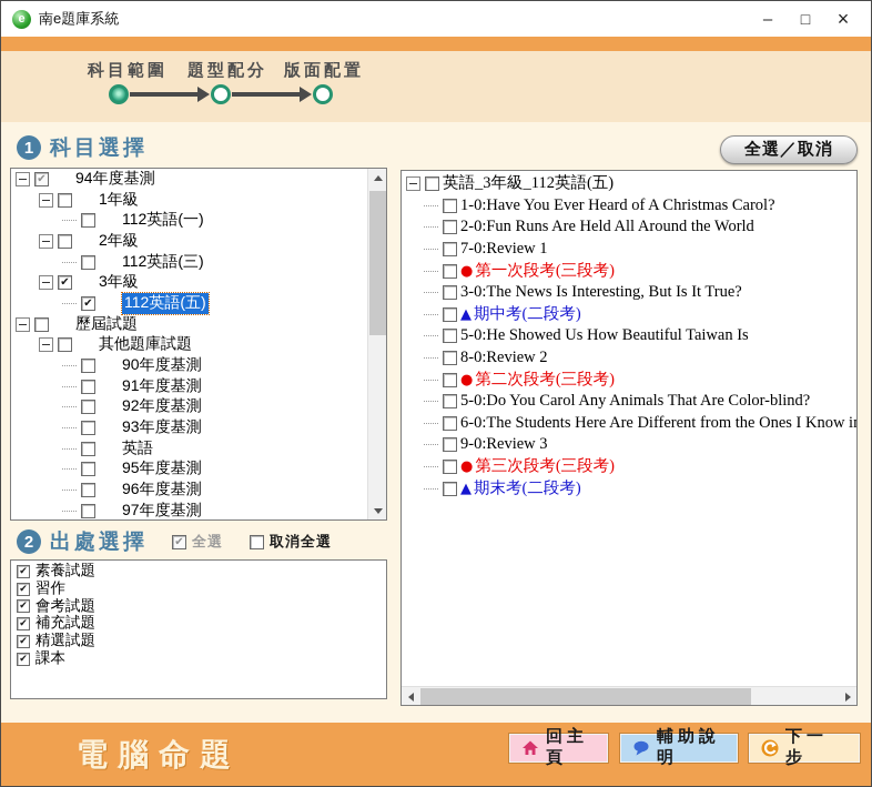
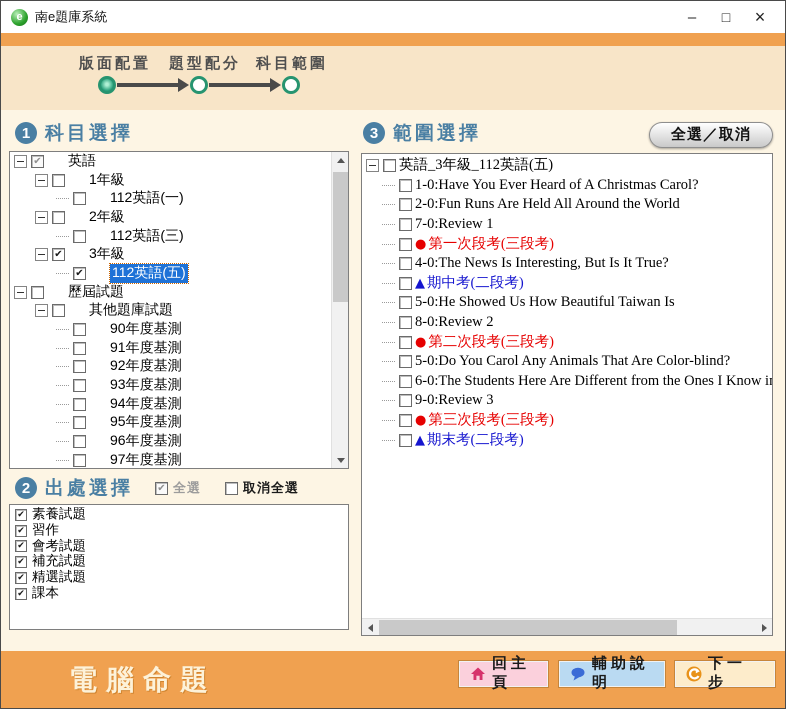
  e
  南e題庫系統
  –
  □
  ×
- 科目範圍
+ 版面配置
  題型配分
- 版面配置
+ 科目範圍
  1
  科目選擇
  ✔
- 94年度基測
+ 英語
  1年級
  112英語(一)
  2年級
  112英語(三)
  ✔
  3年級
  ✔
  112英語(五)
  歷屆試題
  其他題庫試題
  90年度基測
  91年度基測
  92年度基測
  93年度基測
- 英語
+ 94年度基測
  95年度基測
  96年度基測
  97年度基測
  2
  出處選擇
  ✔
  全選
  取消全選
  ✔
  素養試題
  ✔
  習作
  ✔
  會考試題
  ✔
  補充試題
  ✔
  精選試題
  ✔
  課本
+ 3
+ 範圍選擇
  全選／取消
  英語_3年級_112英語(五)
  1-0:Have You Ever Heard of A Christmas Carol?
  2-0:Fun Runs Are Held All Around the World
  7-0:Review 1
  ● 第一次段考(三段考)
- 3-0:The News Is Interesting, But Is It True?
+ 4-0:The News Is Interesting, But Is It True?
  ▲ 期中考(二段考)
  5-0:He Showed Us How Beautiful Taiwan Is
  8-0:Review 2
  ● 第二次段考(三段考)
  5-0:Do You Carol Any Animals That Are Color-blind?
  6-0:The Students Here Are Different from the Ones I Know i
  9-0:Review 3
  ● 第三次段考(三段考)
  ▲ 期末考(二段考)
  電腦命題
  回主頁
  輔助說明
  下一步
